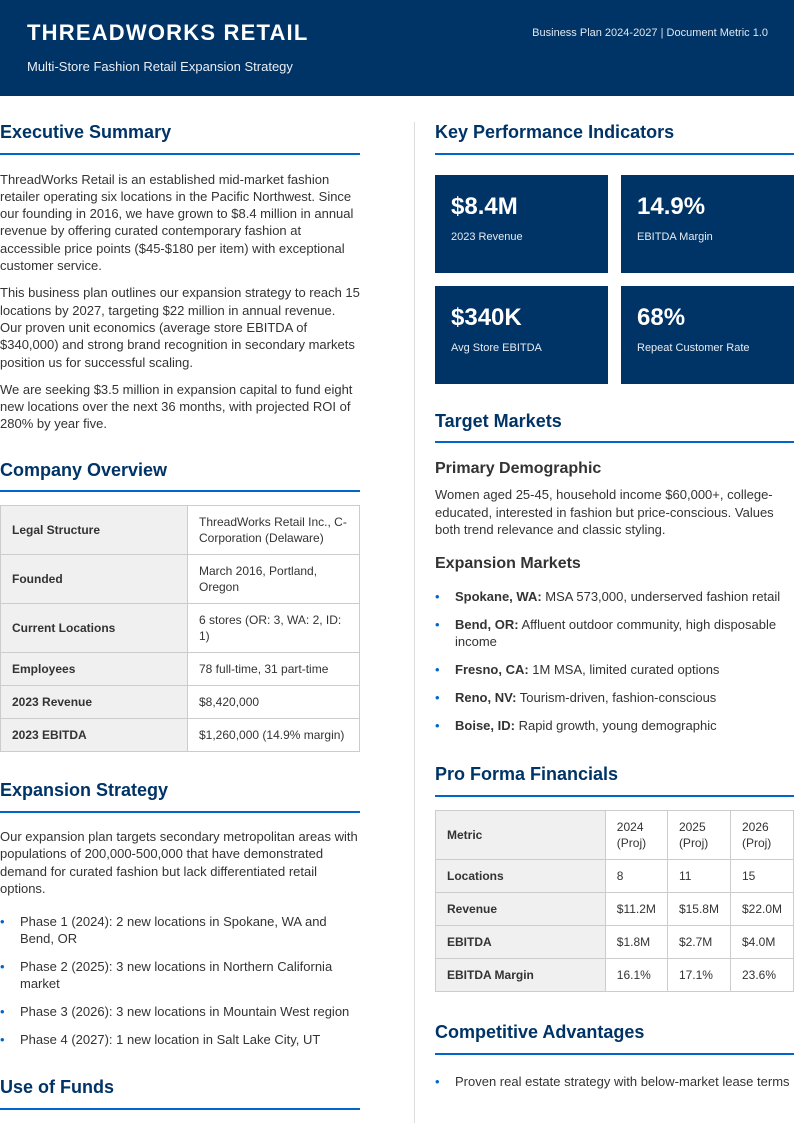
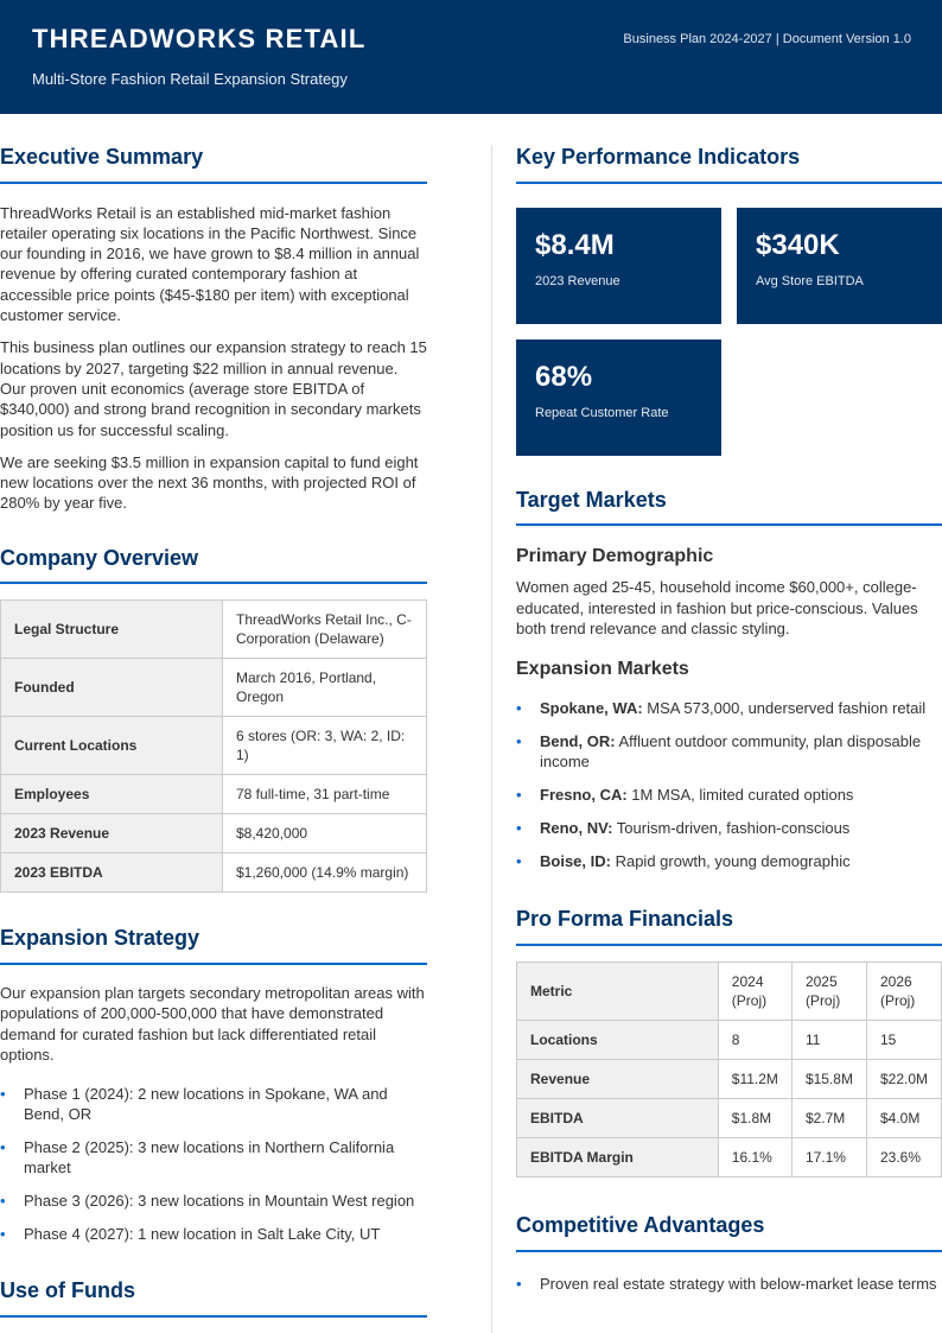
  THREADWORKS RETAIL
  Multi-Store Fashion Retail Expansion Strategy
- Business Plan 2024-2027 | Document Metric 1.0
+ Business Plan 2024-2027 | Document Version 1.0
  Executive Summary
  ThreadWorks Retail is an established mid-market fashion retailer operating six locations in the Pacific Northwest. Since our founding in 2016, we have grown to $8.4 million in annual revenue by offering curated contemporary fashion at accessible price points ($45-$180 per item) with exceptional customer service.
  This business plan outlines our expansion strategy to reach 15 locations by 2027, targeting $22 million in annual revenue. Our proven unit economics (average store EBITDA of $340,000) and strong brand recognition in secondary markets position us for successful scaling.
  We are seeking $3.5 million in expansion capital to fund eight new locations over the next 36 months, with projected ROI of 280% by year five.
  Company Overview
  Legal Structure	ThreadWorks Retail Inc., C-Corporation (Delaware)
  Founded	March 2016, Portland, Oregon
  Current Locations	6 stores (OR: 3, WA: 2, ID: 1)
  Employees	78 full-time, 31 part-time
  2023 Revenue	$8,420,000
  2023 EBITDA	$1,260,000 (14.9% margin)
  Expansion Strategy
  Our expansion plan targets secondary metropolitan areas with populations of 200,000-500,000 that have demonstrated demand for curated fashion but lack differentiated retail options.
  •
  Phase 1 (2024): 2 new locations in Spokane, WA and Bend, OR
  •
  Phase 2 (2025): 3 new locations in Northern California market
  •
  Phase 3 (2026): 3 new locations in Mountain West region
  •
  Phase 4 (2027): 1 new location in Salt Lake City, UT
  Use of Funds
  Key Performance Indicators
  $8.4M
  2023 Revenue
- 14.9%
- EBITDA Margin
  $340K
  Avg Store EBITDA
  68%
  Repeat Customer Rate
  Target Markets
  Primary Demographic
  Women aged 25-45, household income $60,000+, college-educated, interested in fashion but price-conscious. Values both trend relevance and classic styling.
  Expansion Markets
  •
  Spokane, WA: MSA 573,000, underserved fashion retail
  •
- Bend, OR: Affluent outdoor community, high disposable income
+ Bend, OR: Affluent outdoor community, plan disposable income
  •
  Fresno, CA: 1M MSA, limited curated options
  •
  Reno, NV: Tourism-driven, fashion-conscious
  •
  Boise, ID: Rapid growth, young demographic
  Pro Forma Financials
  Metric	2024 (Proj)	2025 (Proj)	2026 (Proj)
  Locations	8	11	15
  Revenue	$11.2M	$15.8M	$22.0M
  EBITDA	$1.8M	$2.7M	$4.0M
  EBITDA Margin	16.1%	17.1%	23.6%
  Competitive Advantages
  •
  Proven real estate strategy with below-market lease terms
